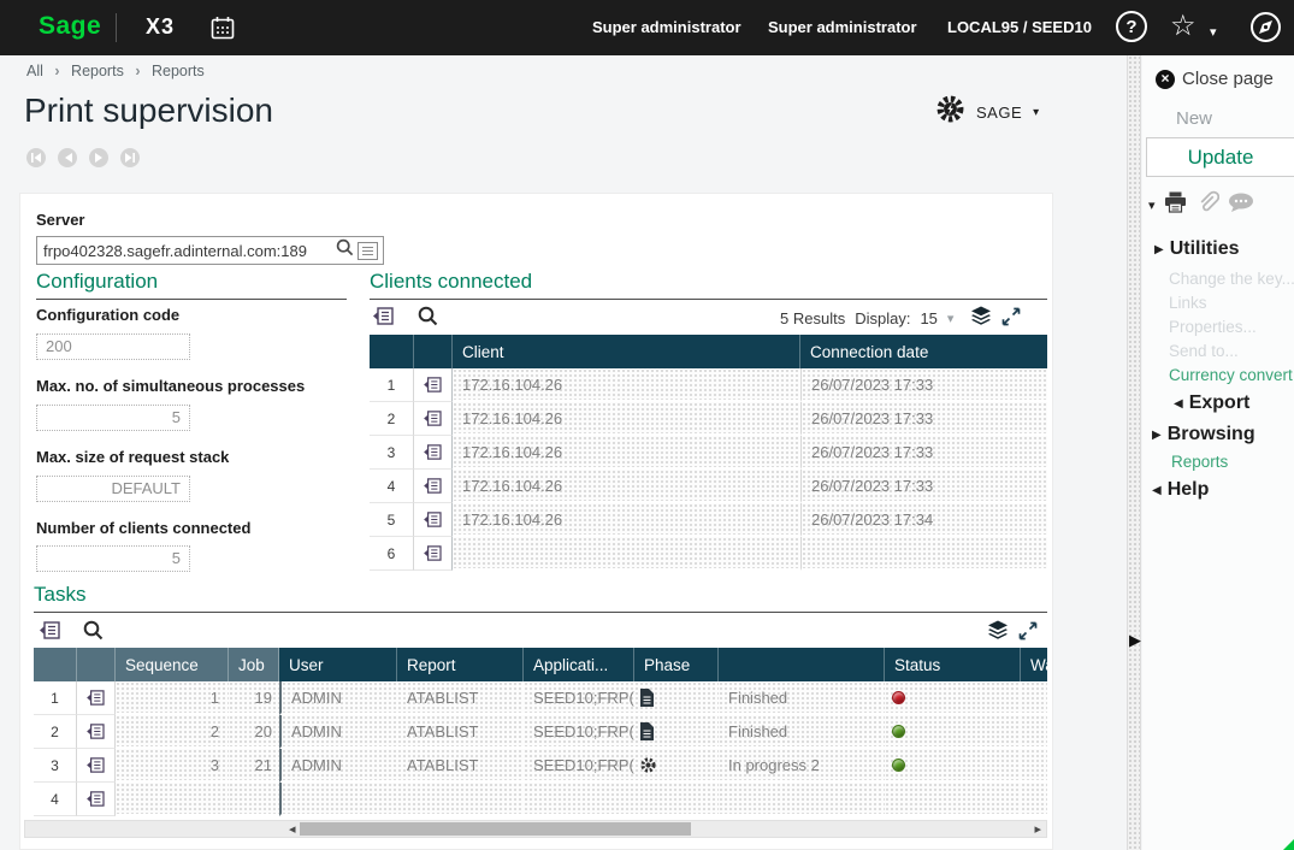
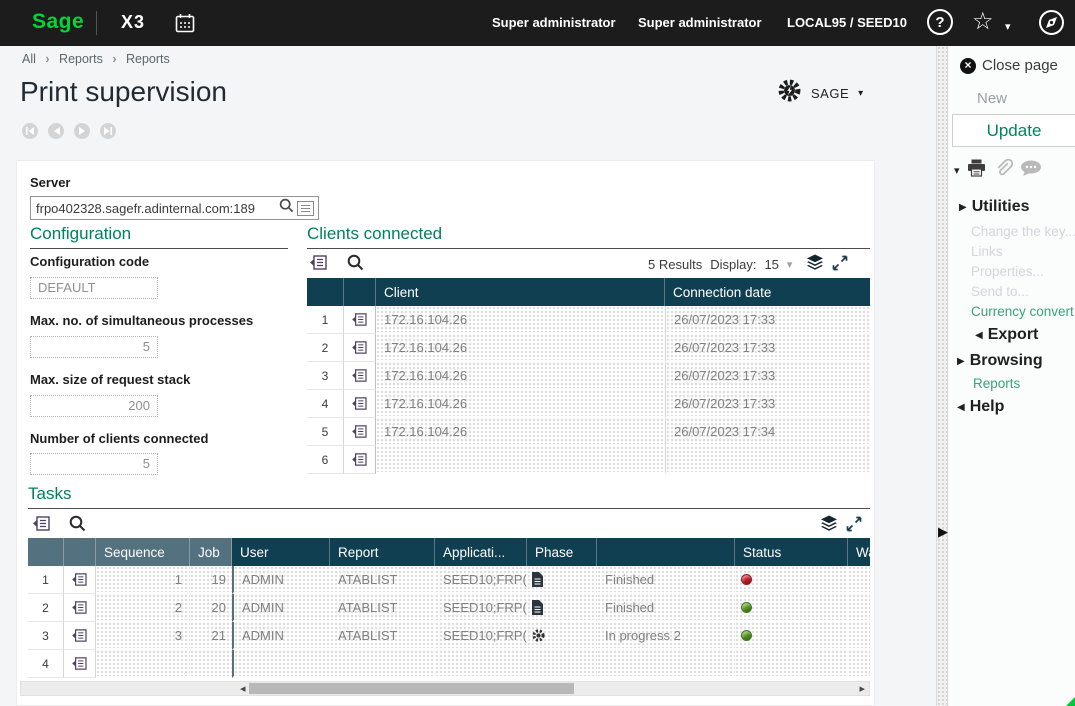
  Sage
  X3
  Super administrator
  Super administrator
  LOCAL95 / SEED10
  ?
  ☆
  ▾
  All › Reports › Reports
  Print supervision
  SAGE
  ▾
  Server
  frpo402328.sagefr.adinternal.com:189
  Configuration
  Configuration code
- 200
+ DEFAULT
  Max. no. of simultaneous processes
  5
  Max. size of request stack
- DEFAULT
+ 200
  Number of clients connected
  5
  Clients connected
  5 Results
  Display:
  15
  ▾
  Client
  Connection date
  1
  172.16.104.26
  26/07/2023 17:33
  2
  172.16.104.26
  26/07/2023 17:33
  3
  172.16.104.26
  26/07/2023 17:33
  4
  172.16.104.26
  26/07/2023 17:33
  5
  172.16.104.26
  26/07/2023 17:34
  6
  Tasks
  Sequence
  Job
  User
  Report
  Applicati...
  Phase
  Status
  1
  1
  19
  ADMIN
  ATABLIST
  SEED10;FRP(
  Finished
  2
  2
  20
  ADMIN
  ATABLIST
  SEED10;FRP(
  Finished
  3
  3
  21
  ADMIN
  ATABLIST
  SEED10;FRP(
  In progress 2
  4
  ◂
  ▸
  ▶
  ×
  Close page
  New
  Update
  ▾
  ▶ Utilities
  Change the key...
  Links
  Properties...
  Send to...
  Currency convert
  ◀ Export
  ▶ Browsing
  Reports
  ◀ Help
